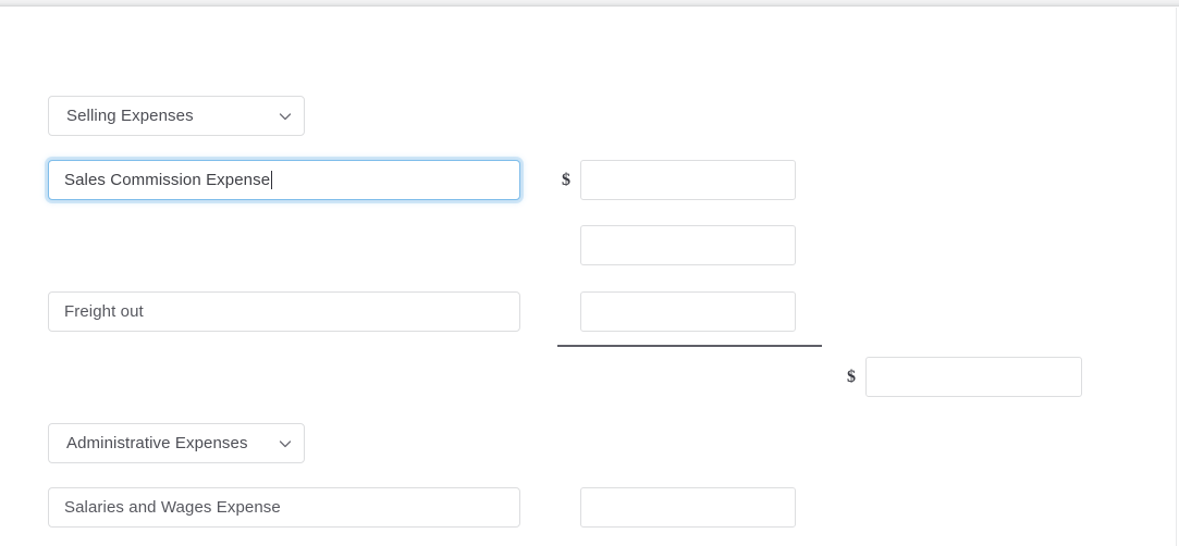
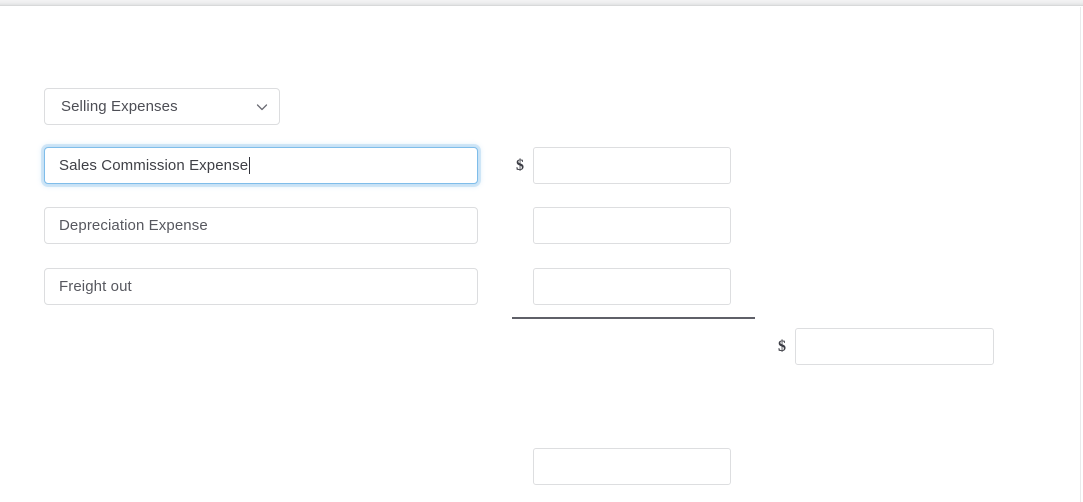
  Selling Expenses
  Sales Commission Expense
  $
+ Depreciation Expense
  Freight out
  $
- Administrative Expenses
- Salaries and Wages Expense
